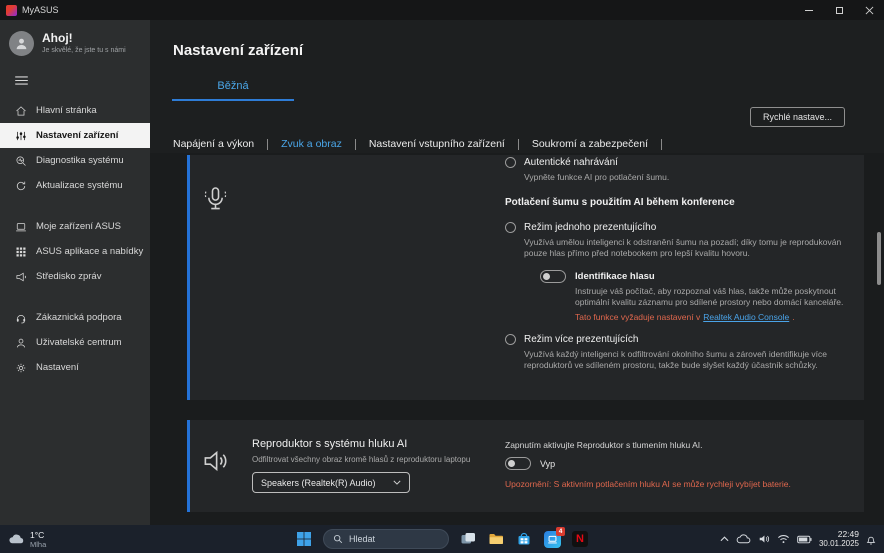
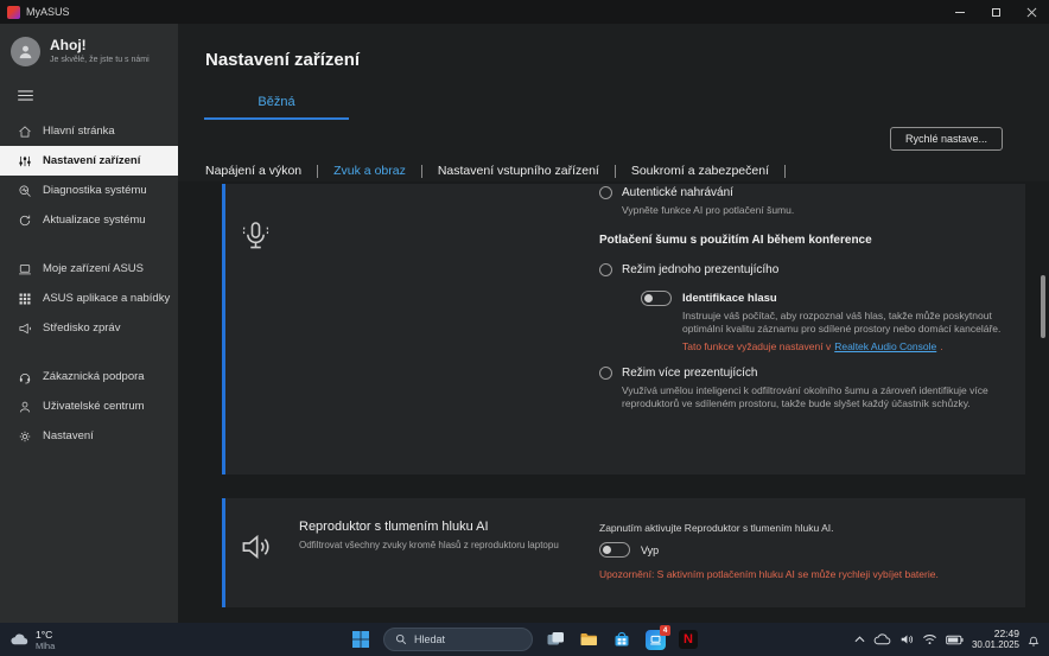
  MyASUS
  Ahoj!
  Hlavní stránka
  Nastavení zařízení
  Diagnostika systému
  Aktualizace systému
  Moje zařízení ASUS
  ASUS aplikace a nabídky
  Středisko zpráv
  Zákaznická podpora
  Uživatelské centrum
  Nastavení
  Nastavení zařízení
  Běžná
  Rychlé nastave...
  Napájení a výkon
  Zvuk a obraz
  Nastavení vstupního zařízení
  Soukromí a zabezpečení
  Autentické nahrávání
  Vypněte funkce AI pro potlačení šumu.
  Potlačení šumu s použitím AI během konference
  Režim jednoho prezentujícího
- Využívá umělou inteligenci k odstranění šumu na pozadí; díky tomu je reprodukován pouze hlas přímo před notebookem pro lepší kvalitu hovoru.
  Identifikace hlasu
  Instruuje váš počítač, aby rozpoznal váš hlas, takže může poskytnout optimální kvalitu záznamu pro sdílené prostory nebo domácí kanceláře.
  Tato funkce vyžaduje nastavení v Realtek Audio Console .
  Režim více prezentujících
- Využívá každý inteligenci k odfiltrování okolního šumu a zároveň identifikuje více reproduktorů ve sdíleném prostoru, takže bude slyšet každý účastník schůzky.
+ Využívá umělou inteligenci k odfiltrování okolního šumu a zároveň identifikuje více reproduktorů ve sdíleném prostoru, takže bude slyšet každý účastník schůzky.
- Reproduktor s systému hluku AI
+ Reproduktor s tlumením hluku AI
- Odfiltrovat všechny obraz kromě hlasů z reproduktoru laptopu
+ Odfiltrovat všechny zvuky kromě hlasů z reproduktoru laptopu
- Speakers (Realtek(R) Audio)
  Zapnutím aktivujte Reproduktor s tlumením hluku AI.
  Vyp
  Upozornění: S aktivním potlačením hluku AI se může rychleji vybíjet baterie.
  1°C
  Mlha
  Hledat
  N
  22:49
  30.01.2025
